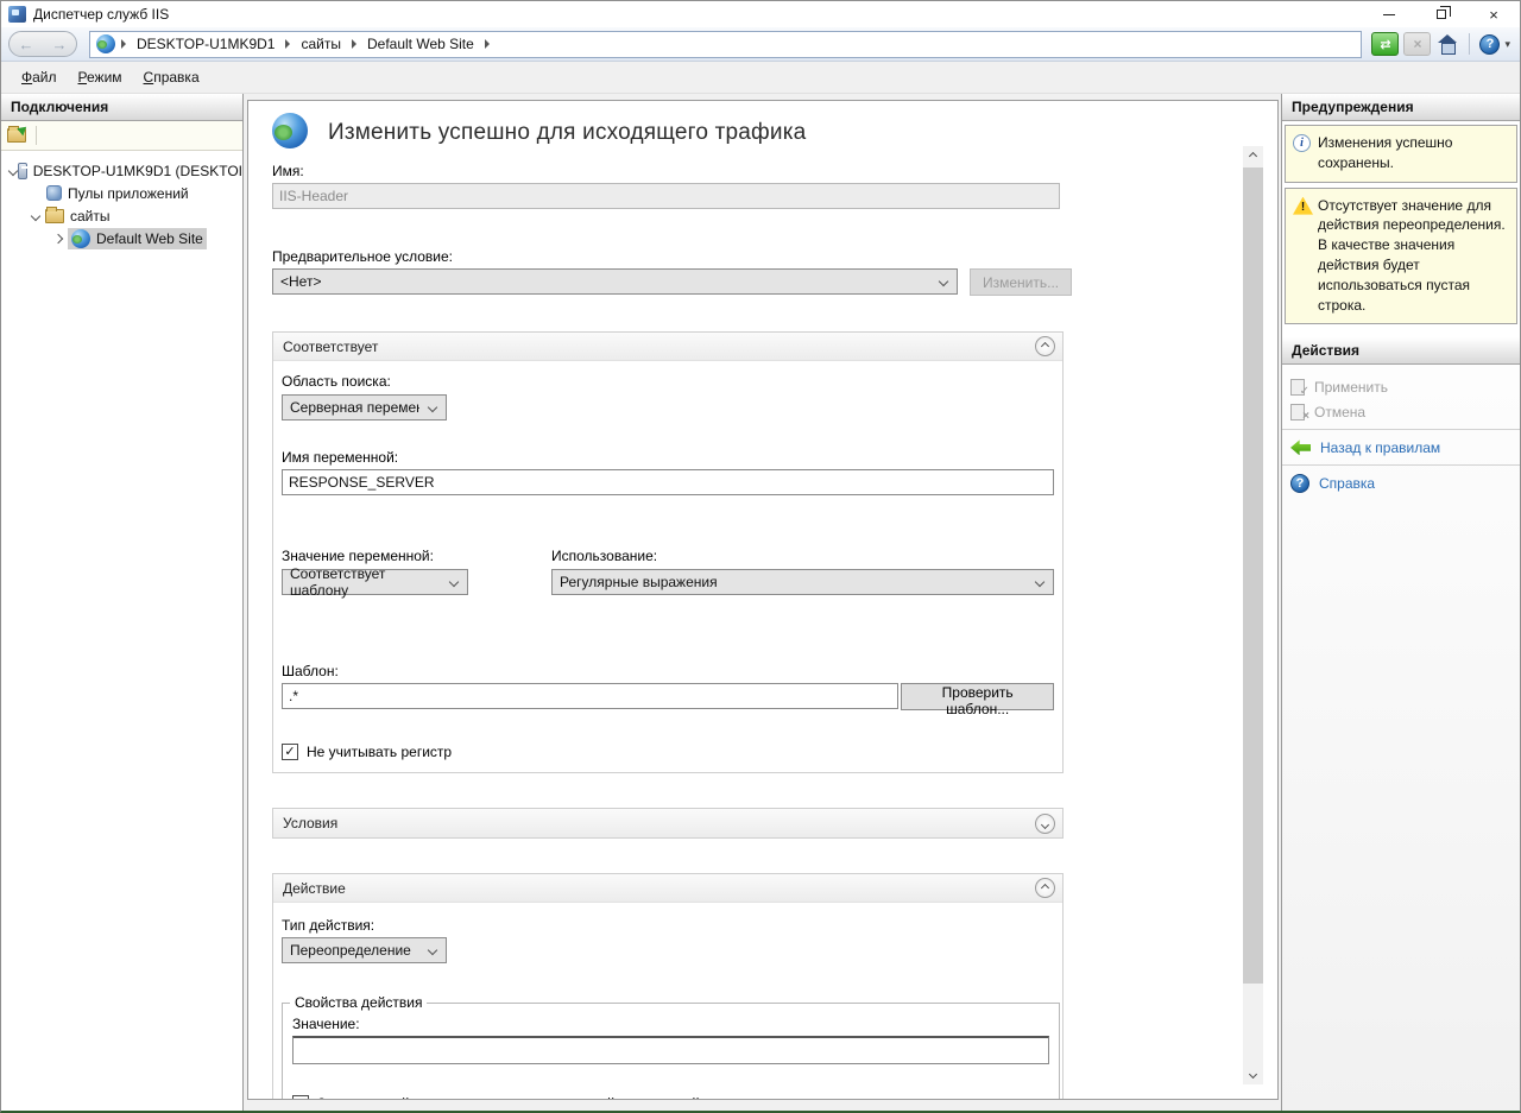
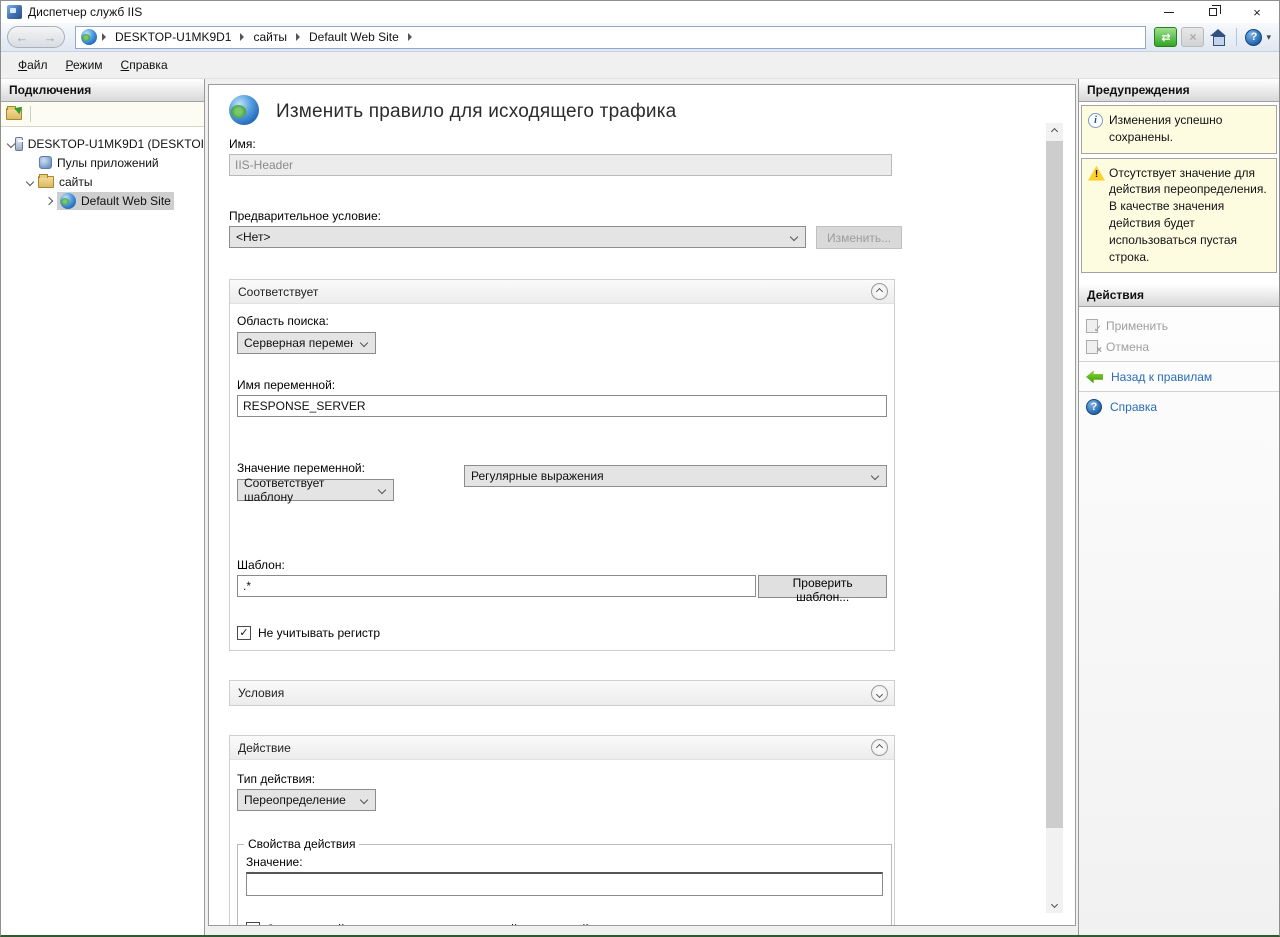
  Диспетчер служб IIS
  ×
  ←
  →
  DESKTOP-U1MK9D1
  сайты
  Default Web Site
  ⇄
  ×
  ?
  ▾
  Файл
  Режим
  Справка
  Подключения
  DESKTOP-U1MK9D1 (DESKTOI
  Пулы приложений
  сайты
  Default Web Site
- Изменить успешно для исходящего трафика
+ Изменить правило для исходящего трафика
  Имя:
  IIS-Header
  Предварительное условие:
  <Нет>
  Изменить...
  Соответствует
  Область поиска:
  Серверная переме
  Имя переменной:
  RESPONSE_SERVER
  Значение переменной:
  Соответствует шаблону
- Использование:
  Регулярные выражения
  Шаблон:
  .*
  Проверить шаблон...
  ✓
  Не учитывать регистр
  Условия
  Действие
  Тип действия:
  Переопределение
  Свойства действия
  Значение:
  Предупреждения
  i
  Изменения успешно сохранены.
  !
  Отсутствует значение для действия переопределения. В качестве значения действия будет использоваться пустая строка.
  Действия
  ✓
  Применить
  ×
  Отмена
  Назад к правилам
  ?
  Справка
